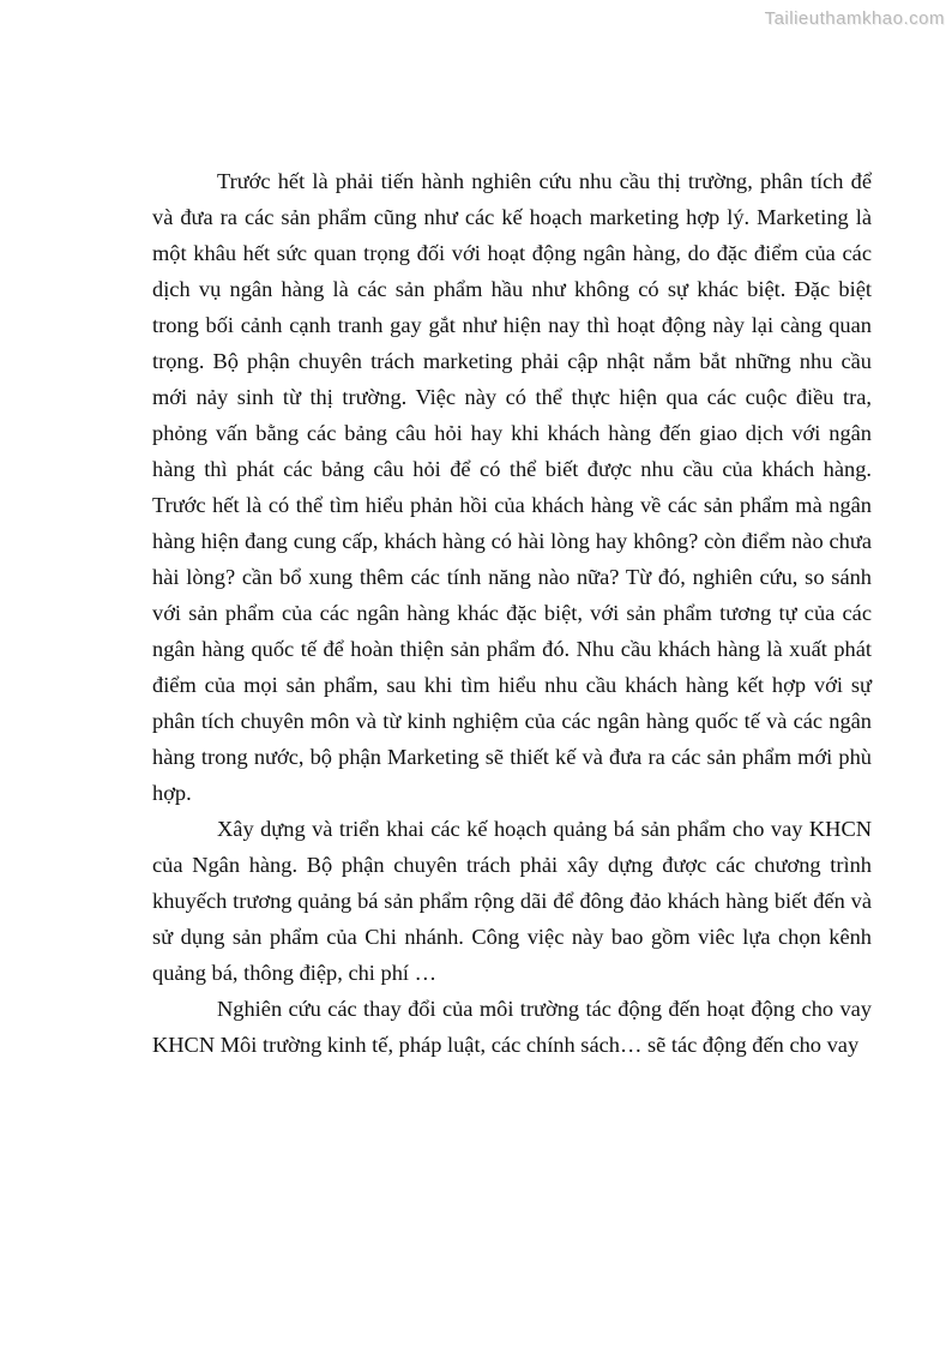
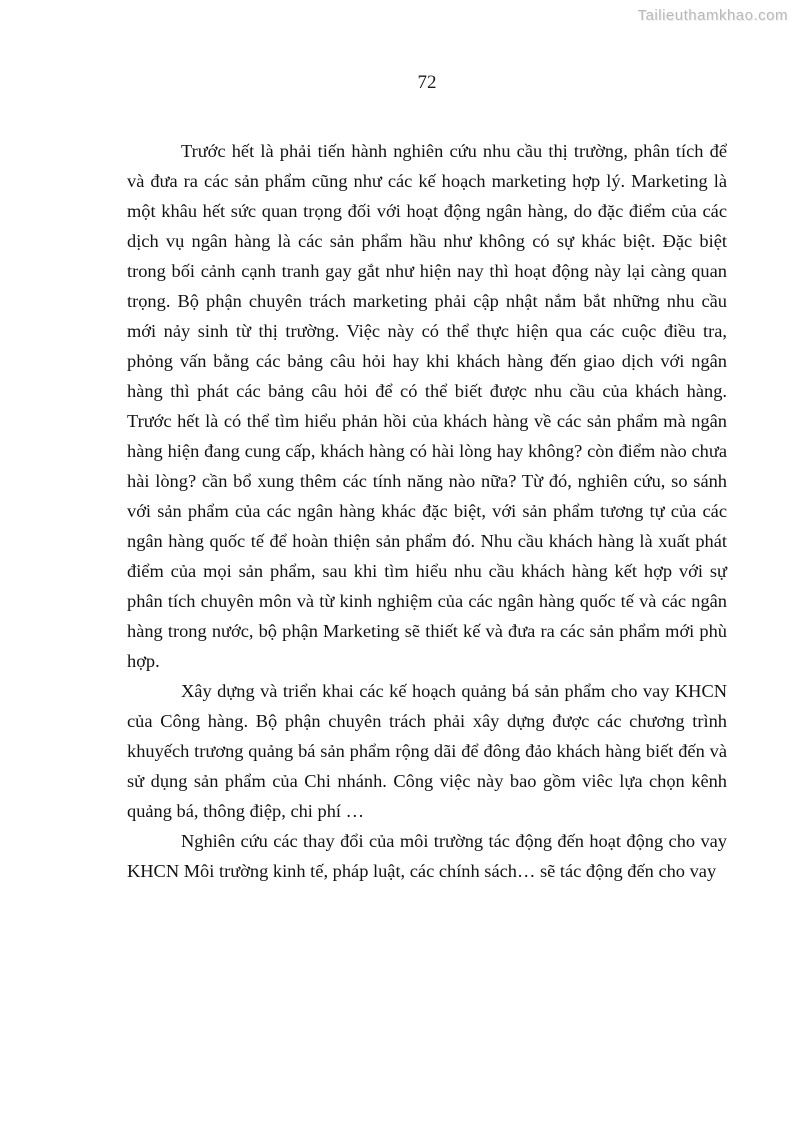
  Tailieuthamkhao.com
+ 72
  Trước hết là phải tiến hành nghiên cứu nhu cầu thị trường, phân tích để và đưa ra các sản phẩm cũng như các kế hoạch marketing hợp lý. Marketing là một khâu hết sức quan trọng đối với hoạt động ngân hàng, do đặc điểm của các dịch vụ ngân hàng là các sản phẩm hầu như không có sự khác biệt. Đặc biệt trong bối cảnh cạnh tranh gay gắt như hiện nay thì hoạt động này lại càng quan trọng. Bộ phận chuyên trách marketing phải cập nhật nắm bắt những nhu cầu mới nảy sinh từ thị trường. Việc này có thể thực hiện qua các cuộc điều tra, phỏng vấn bằng các bảng câu hỏi hay khi khách hàng đến giao dịch với ngân hàng thì phát các bảng câu hỏi để có thể biết được nhu cầu của khách hàng. Trước hết là có thể tìm hiểu phản hồi của khách hàng về các sản phẩm mà ngân hàng hiện đang cung cấp, khách hàng có hài lòng hay không? còn điểm nào chưa hài lòng? cần bổ xung thêm các tính năng nào nữa? Từ đó, nghiên cứu, so sánh với sản phẩm của các ngân hàng khác đặc biệt, với sản phẩm tương tự của các ngân hàng quốc tế để hoàn thiện sản phẩm đó. Nhu cầu khách hàng là xuất phát điểm của mọi sản phẩm, sau khi tìm hiểu nhu cầu khách hàng kết hợp với sự phân tích chuyên môn và từ kinh nghiệm của các ngân hàng quốc tế và các ngân hàng trong nước, bộ phận Marketing sẽ thiết kế và đưa ra các sản phẩm mới phù hợp.
- Xây dựng và triển khai các kế hoạch quảng bá sản phẩm cho vay KHCN của Ngân hàng. Bộ phận chuyên trách phải xây dựng được các chương trình khuyếch trương quảng bá sản phẩm rộng dãi để đông đảo khách hàng biết đến và sử dụng sản phẩm của Chi nhánh. Công việc này bao gồm viêc lựa chọn kênh quảng bá, thông điệp, chi phí …
+ Xây dựng và triển khai các kế hoạch quảng bá sản phẩm cho vay KHCN của Công hàng. Bộ phận chuyên trách phải xây dựng được các chương trình khuyếch trương quảng bá sản phẩm rộng dãi để đông đảo khách hàng biết đến và sử dụng sản phẩm của Chi nhánh. Công việc này bao gồm viêc lựa chọn kênh quảng bá, thông điệp, chi phí …
  Nghiên cứu các thay đổi của môi trường tác động đến hoạt động cho vay KHCN Môi trường kinh tế, pháp luật, các chính sách… sẽ tác động đến cho vay
